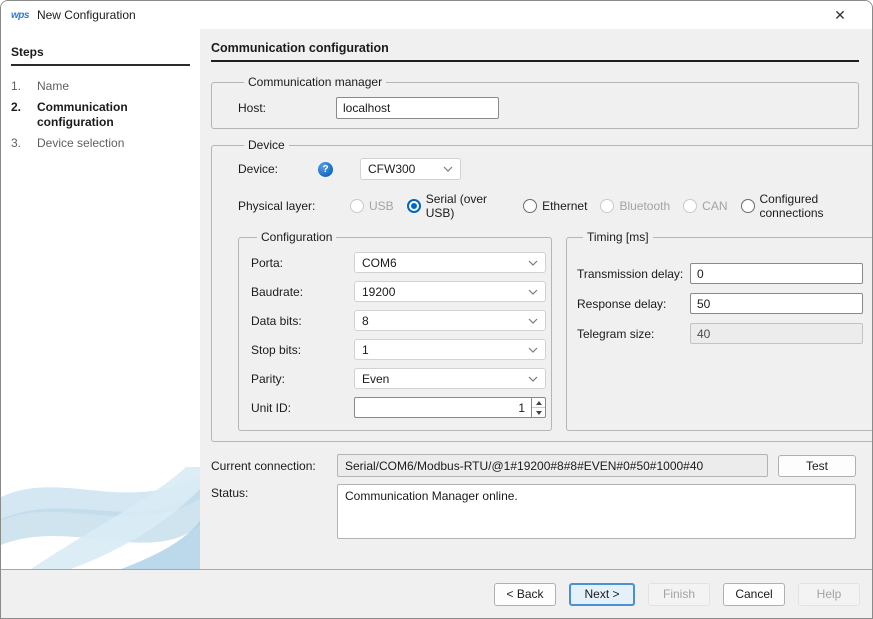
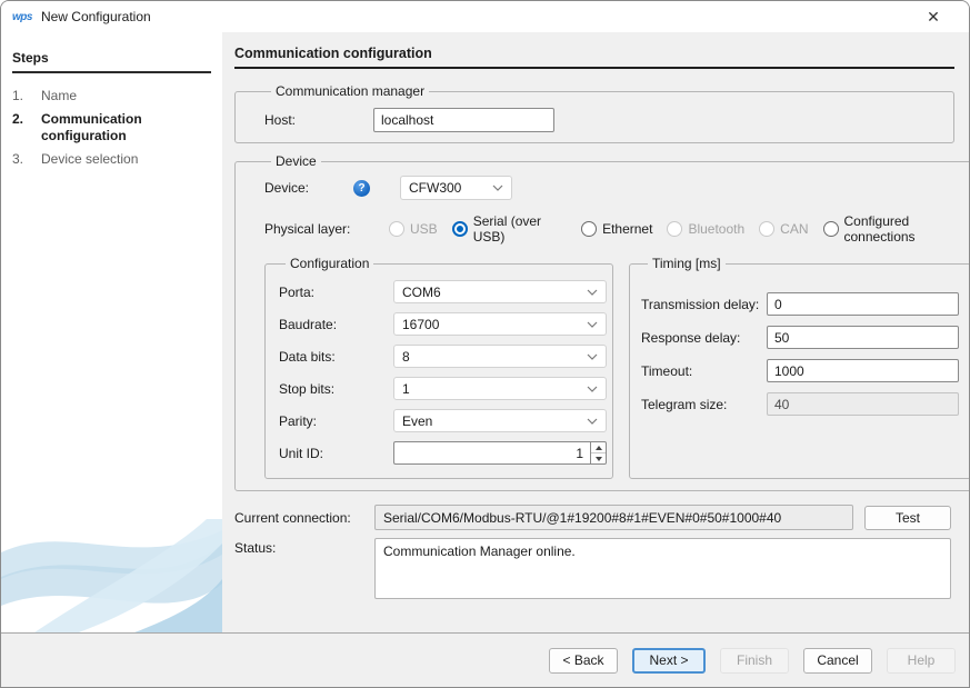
  wps
  New Configuration
  ✕
  Steps
  1.
  Name
  2.
  Communication configuration
  3.
  Device selection
  Communication configuration
  Communication manager
  Host:
  localhost
  Device
  Device:
  ?
  CFW300
  Physical layer:
  USB
  Serial (over USB)
  Ethernet
  Bluetooth
  CAN
  Configured connections
  Configuration
  Porta:
  COM6
  Baudrate:
- 19200
+ 16700
  Data bits:
  8
  Stop bits:
  1
  Parity:
  Even
  Unit ID:
  1
  Timing [ms]
  Transmission delay:
  0
  Response delay:
  50
+ Timeout:
+ 1000
  Telegram size:
  40
  Current connection:
- Serial/COM6/Modbus-RTU/@1#19200#8#8#EVEN#0#50#1000#40
+ Serial/COM6/Modbus-RTU/@1#19200#8#1#EVEN#0#50#1000#40
  Test
  Status:
  Communication Manager online.
  < Back
  Next >
  Finish
  Cancel
  Help
